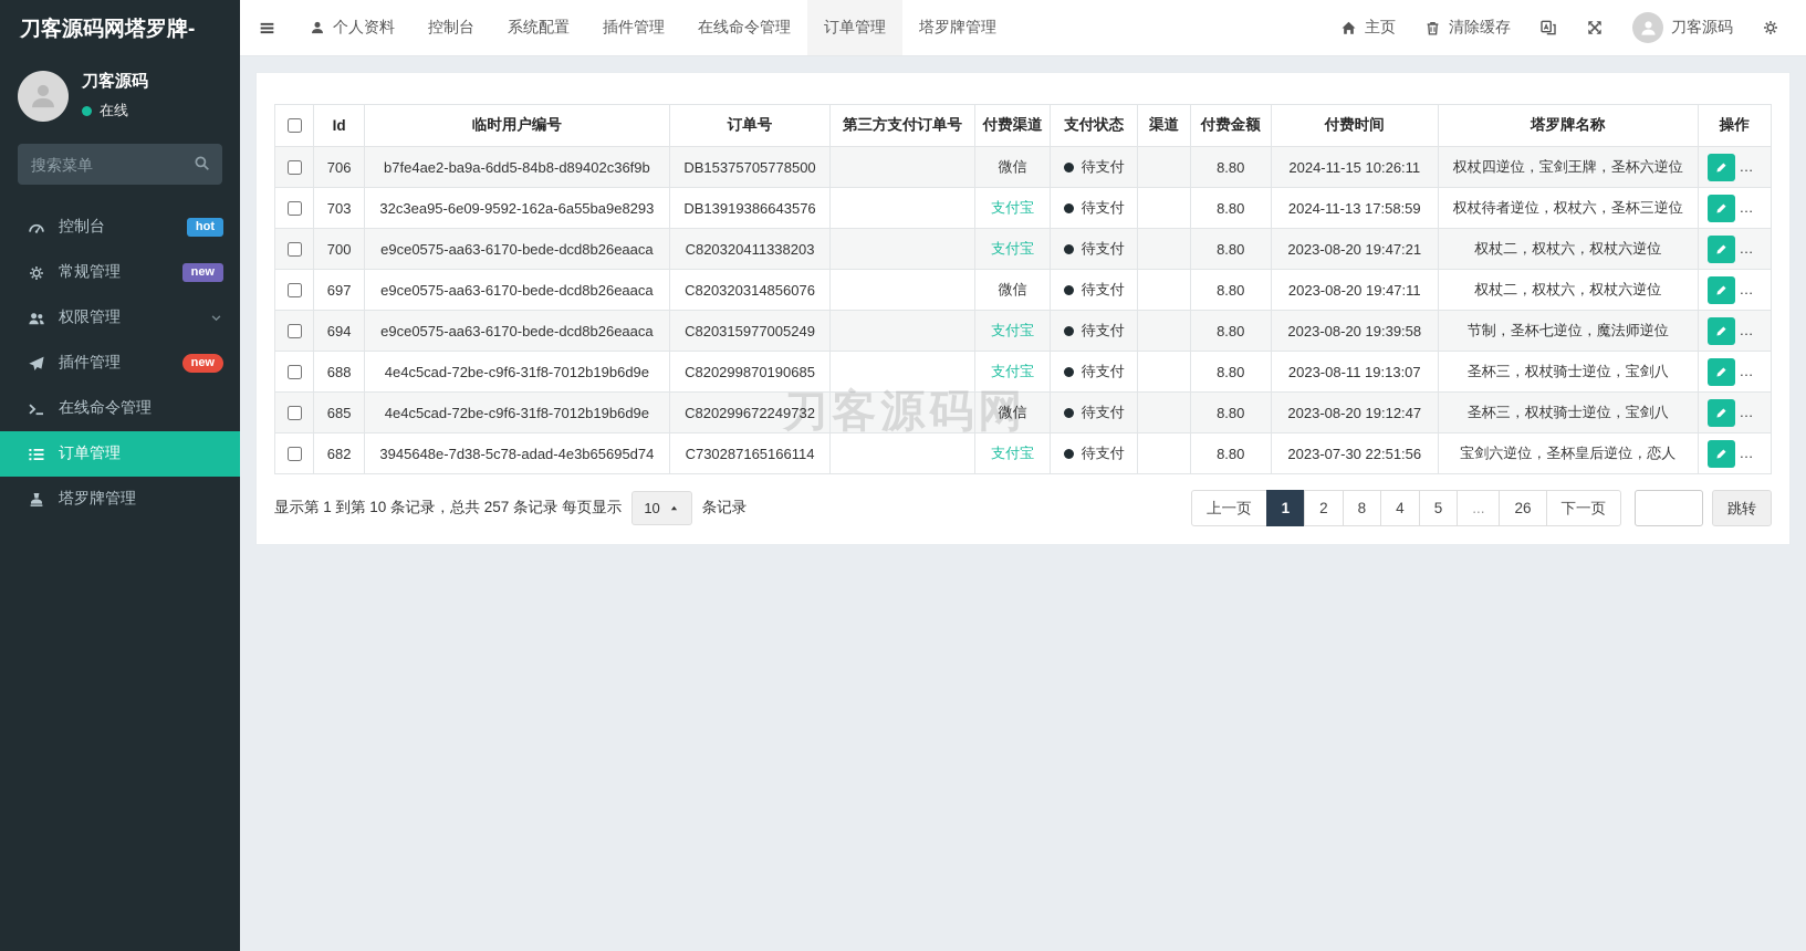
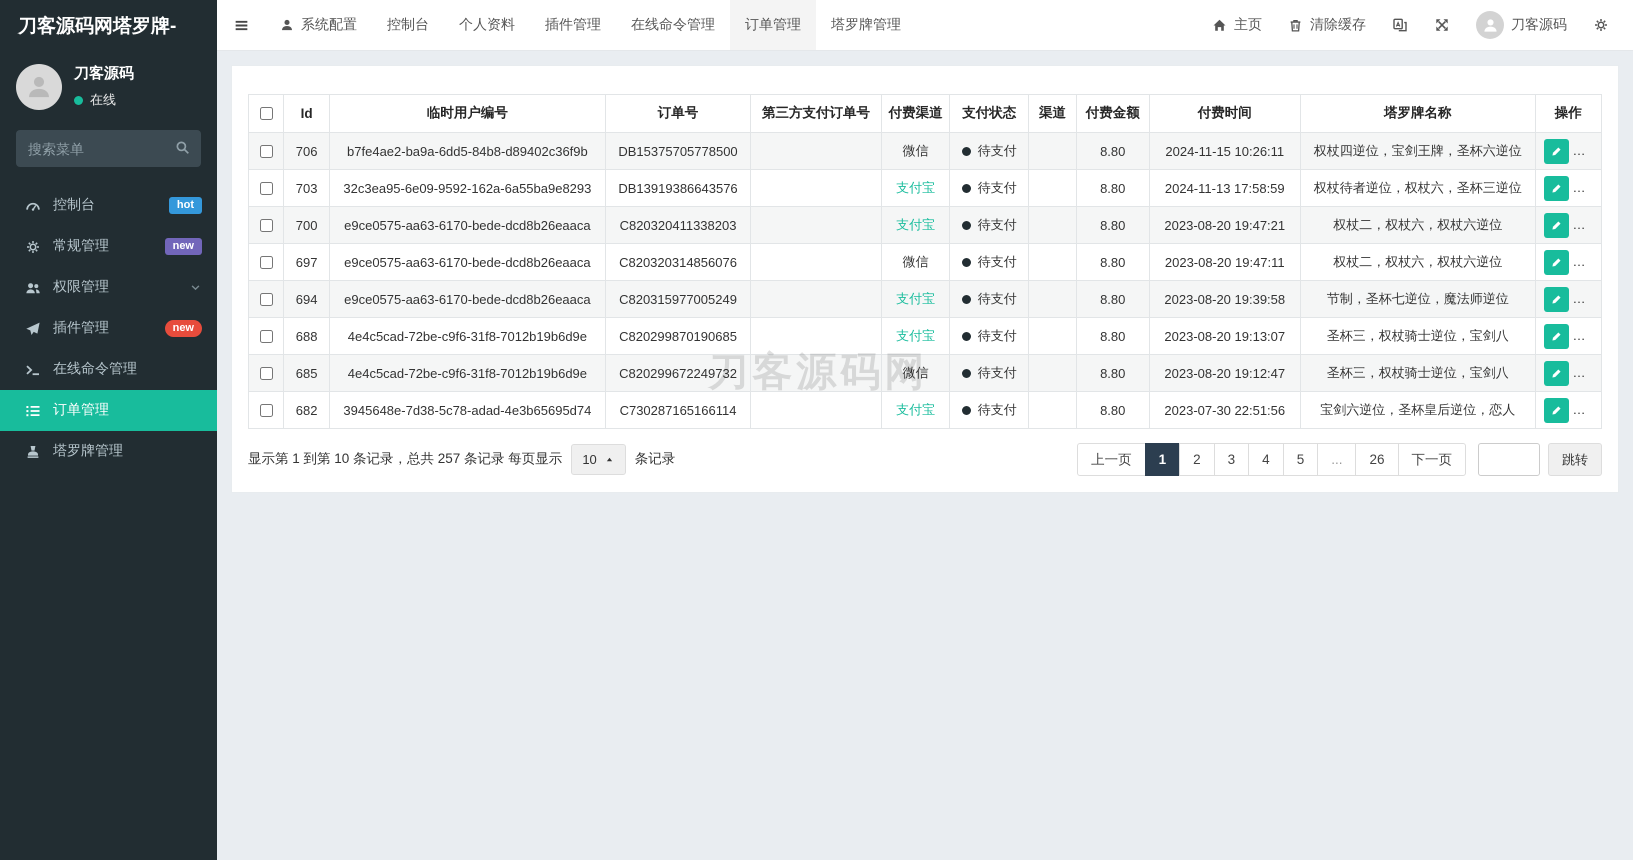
  刀客源码网塔罗牌-
  刀客源码
  在线
  搜索菜单
  控制台
  hot
  常规管理
  new
  权限管理
  插件管理
  new
  在线命令管理
  订单管理
  塔罗牌管理
- 个人资料
+ 系统配置
  控制台
- 系统配置
+ 个人资料
  插件管理
  在线命令管理
  订单管理
  塔罗牌管理
  主页
  清除缓存
  刀客源码
  	Id	临时用户编号	订单号	第三方支付订单号	付费渠道	支付状态	渠道	付费金额	付费时间	塔罗牌名称	操作
  	706	b7fe4ae2-ba9a-6dd5-84b8-d89402c36f9b	DB15375705778500		微信	待支付		8.80	2024-11-15 10:26:11	权杖四逆位，宝剑王牌，圣杯六逆位
  	703	32c3ea95-6e09-9592-162a-6a55ba9e8293	DB13919386643576		支付宝	待支付		8.80	2024-11-13 17:58:59	权杖待者逆位，权杖六，圣杯三逆位
  	700	e9ce0575-aa63-6170-bede-dcd8b26eaaca	C820320411338203		支付宝	待支付		8.80	2023-08-20 19:47:21	权杖二，权杖六，权杖六逆位
  	697	e9ce0575-aa63-6170-bede-dcd8b26eaaca	C820320314856076		微信	待支付		8.80	2023-08-20 19:47:11	权杖二，权杖六，权杖六逆位
  	694	e9ce0575-aa63-6170-bede-dcd8b26eaaca	C820315977005249		支付宝	待支付		8.80	2023-08-20 19:39:58	节制，圣杯七逆位，魔法师逆位
- 	688	4e4c5cad-72be-c9f6-31f8-7012b19b6d9e	C820299870190685		支付宝	待支付		8.80	2023-08-11 19:13:07	圣杯三，权杖骑士逆位，宝剑八
+ 	688	4e4c5cad-72be-c9f6-31f8-7012b19b6d9e	C820299870190685		支付宝	待支付		8.80	2023-08-20 19:13:07	圣杯三，权杖骑士逆位，宝剑八
  	685	4e4c5cad-72be-c9f6-31f8-7012b19b6d9e	C820299672249732		微信	待支付		8.80	2023-08-20 19:12:47	圣杯三，权杖骑士逆位，宝剑八
  	682	3945648e-7d38-5c78-adad-4e3b65695d74	C730287165166114		支付宝	待支付		8.80	2023-07-30 22:51:56	宝剑六逆位，圣杯皇后逆位，恋人
  刀客源码网
  显示第 1 到第 10 条记录，总共 257 条记录 每页显示
  10
  条记录
  上一页
  1
  2
- 8
+ 3
  4
  5
  ...
  26
  下一页
  跳转
